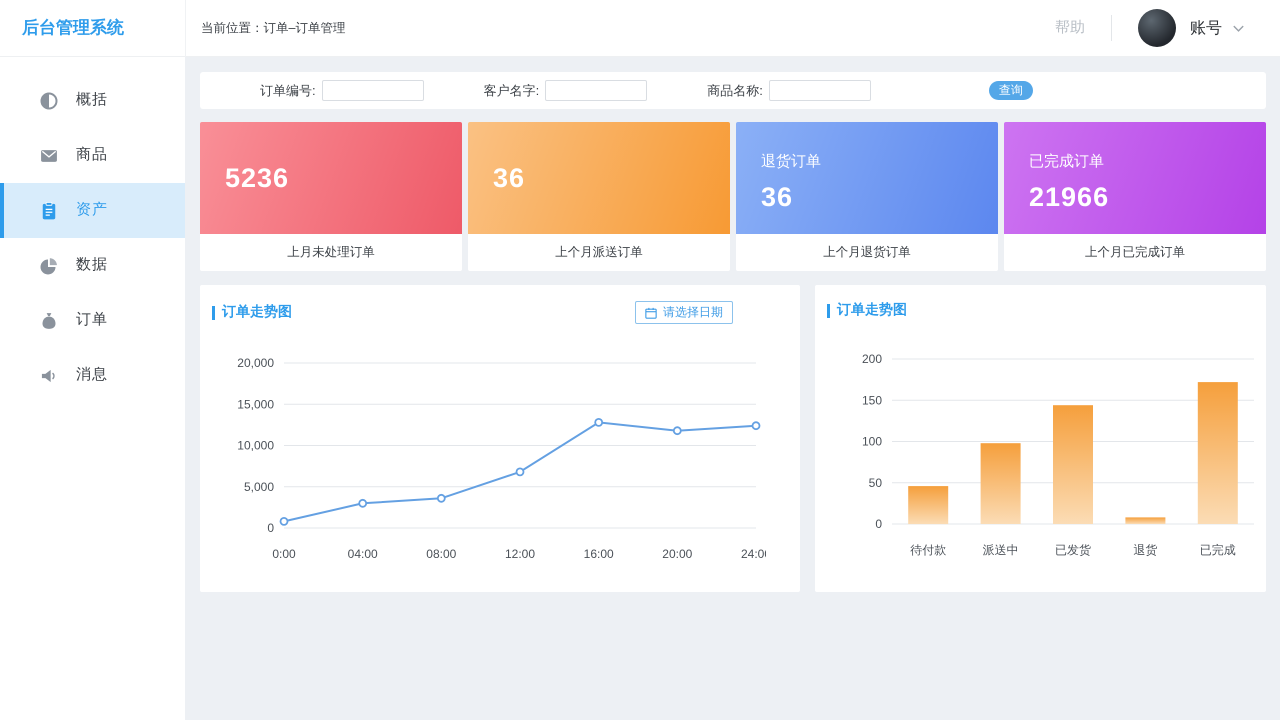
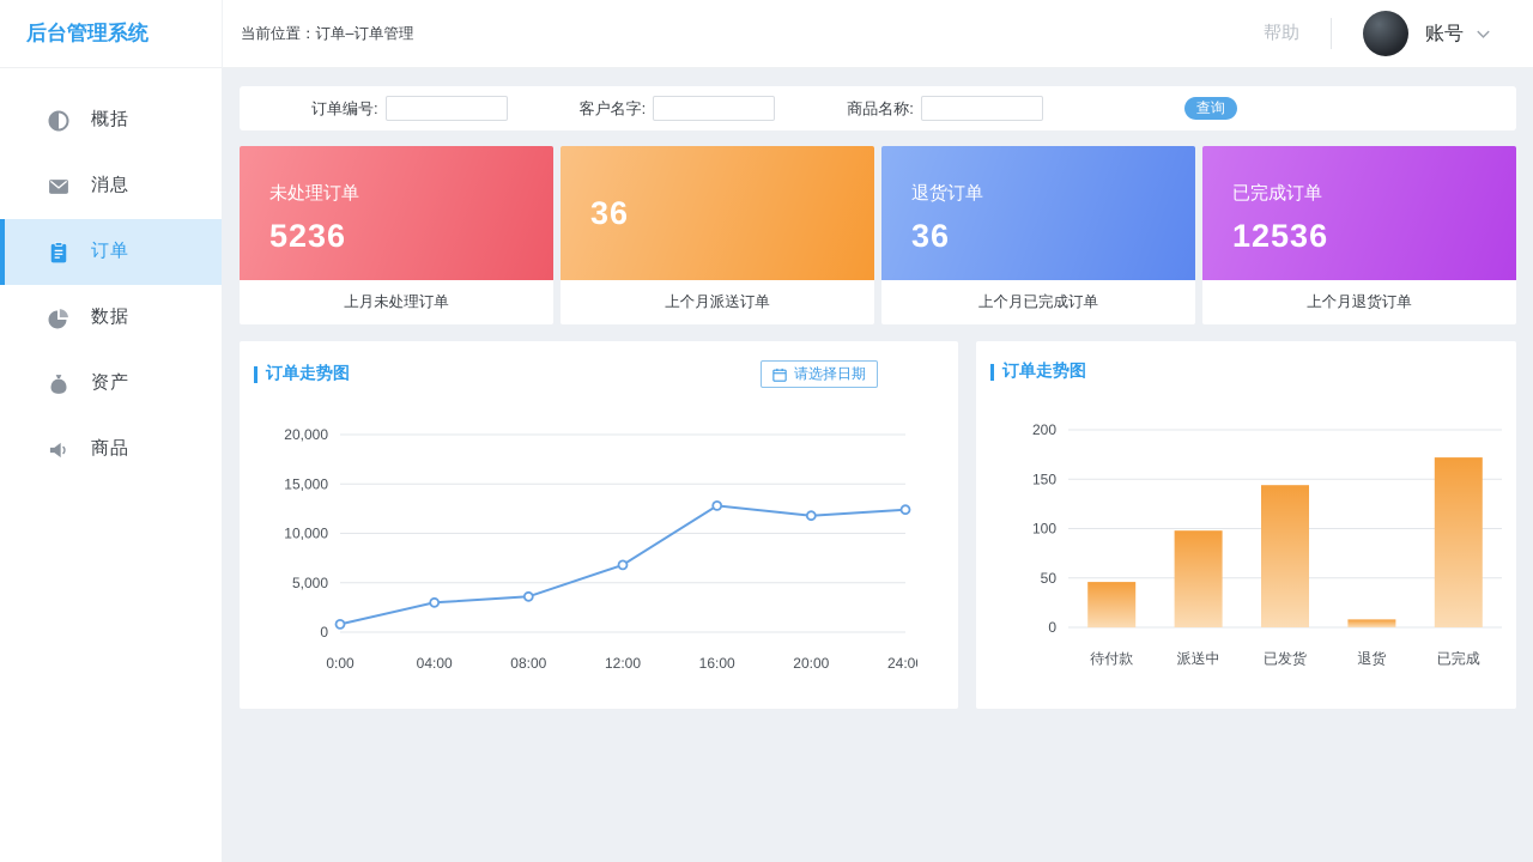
  后台管理系统
  当前位置：订单–订单管理
  帮助
  账号
  概括
- 商品
+ 消息
- 资产
+ 订单
  数据
- 订单
+ 资产
- 消息
+ 商品
  订单编号:
  客户名字:
  商品名称:
  查询
+ 未处理订单
  5236
  上月未处理订单
  36
  上个月派送订单
  退货订单
  36
- 上个月退货订单
+ 上个月已完成订单
  已完成订单
- 21966
+ 12536
- 上个月已完成订单
+ 上个月退货订单
  订单走势图
  请选择日期
  0
  5,000
  10,000
  15,000
  20,000
  0:00
  04:00
  08:00
  12:00
  16:00
  20:00
  24:0
  订单走势图
  0
  50
  100
  150
  200
  待付款
  派送中
  已发货
  退货
  已完成
